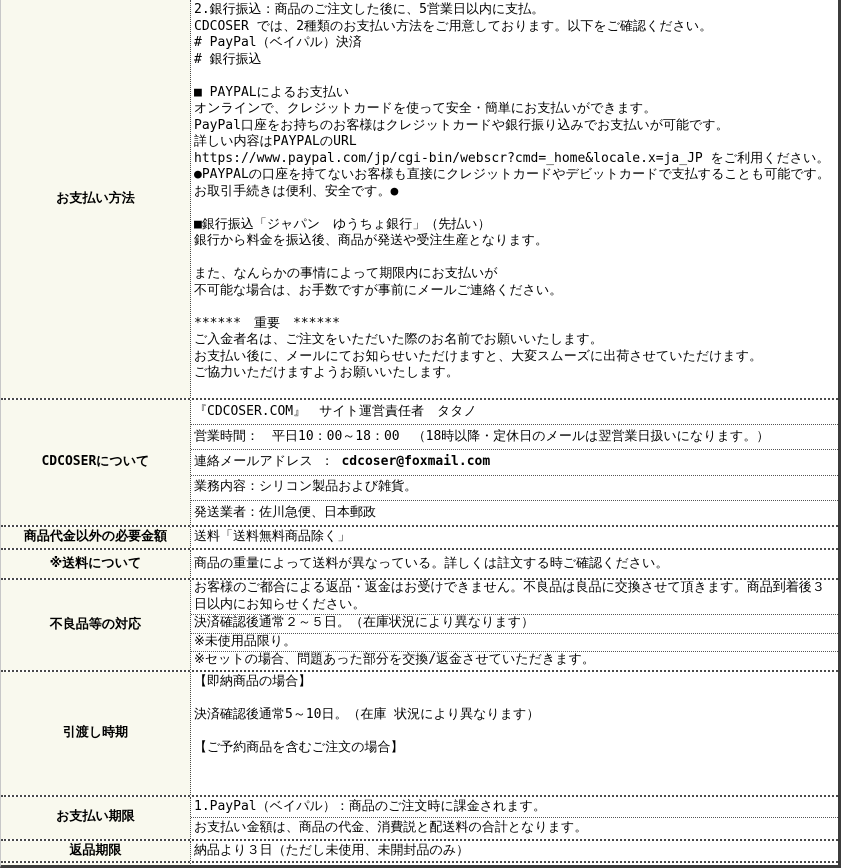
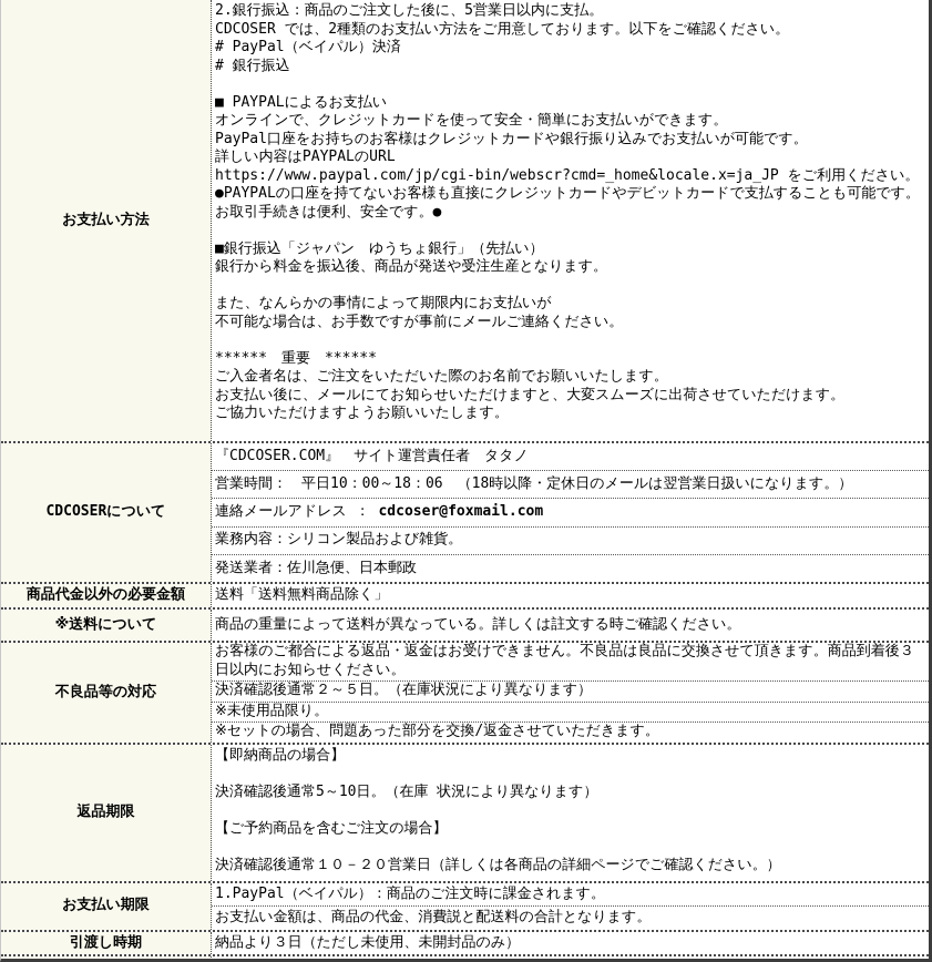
  お支払い方法
  2.銀行振込：商品のご注文した後に、5営業日以内に支払。
  CDCOSER では、2種類のお支払い方法をご用意しております。以下をご確認ください。
  # PayPal（ベイパル）決済
  # 銀行振込
  ■ PAYPALによるお支払い
  オンラインで、クレジットカードを使って安全・簡単にお支払いができます。
  PayPal口座をお持ちのお客様はクレジットカードや銀行振り込みでお支払いが可能です。
  詳しい内容はPAYPALのURL
  https://www.paypal.com/jp/cgi-bin/webscr?cmd=_home&locale.x=ja_JP をご利用ください。
  ●PAYPALの口座を持てないお客様も直接にクレジットカードやデビットカードで支払することも可能です。
  お取引手続きは便利、安全です。●
  ■銀行振込「ジャパン ゆうちょ銀行」（先払い）
  銀行から料金を振込後、商品が発送や受注生産となります。
  また、なんらかの事情によって期限内にお支払いが
  不可能な場合は、お手数ですが事前にメールご連絡ください。
  ****** 重要 ******
  ご入金者名は、ご注文をいただいた際のお名前でお願いいたします。
  お支払い後に、メールにてお知らせいただけますと、大変スムーズに出荷させていただけます。
  ご協力いただけますようお願いいたします。
  CDCOSERについて
  『CDCOSER.COM』 サイト運営責任者 タタノ
- 営業時間： 平日10：00～18：00 （18時以降・定休日のメールは翌営業日扱いになります。）
+ 営業時間： 平日10：00～18：06 （18時以降・定休日のメールは翌営業日扱いになります。）
  連絡メールアドレス ： cdcoser@foxmail.com
  業務内容：シリコン製品および雑貨。
  発送業者：佐川急便、日本郵政
  商品代金以外の必要金額
  送料「送料無料商品除く」
  ※送料について
  商品の重量によって送料が異なっている。詳しくは註文する時ご確認ください。
  不良品等の対応
  お客様のご都合による返品・返金はお受けできません。不良品は良品に交換させて頂きます。商品到着後３日以内にお知らせください。
  決済確認後通常２～５日。（在庫状況により異なります）
  ※未使用品限り。
  ※セットの場合、問題あった部分を交換/返金させていただきます。
- 引渡し時期
+ 返品期限
  【即納商品の場合】
  決済確認後通常5～10日。（在庫 状況により異なります）
  【ご予約商品を含むご注文の場合】
+ 決済確認後通常１０－２０営業日（詳しくは各商品の詳細ページでご確認ください。）
  お支払い期限
  1.PayPal（ベイパル）：商品のご注文時に課金されます。
  お支払い金額は、商品の代金、消費説と配送料の合計となります。
- 返品期限
+ 引渡し時期
  納品より３日（ただし未使用、未開封品のみ）
